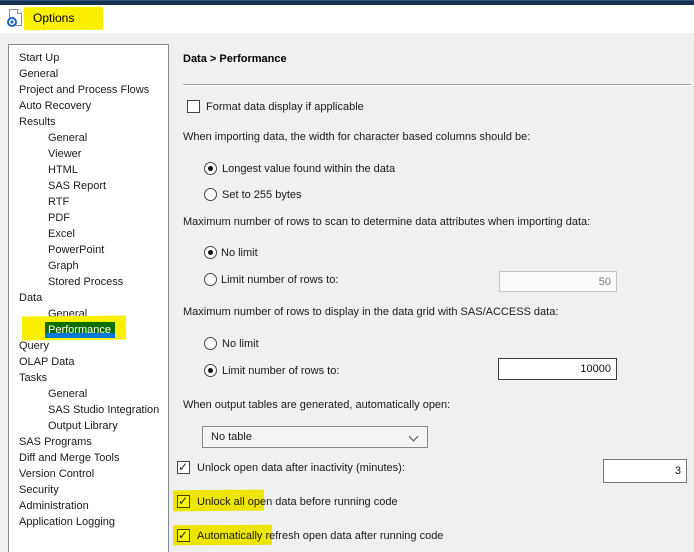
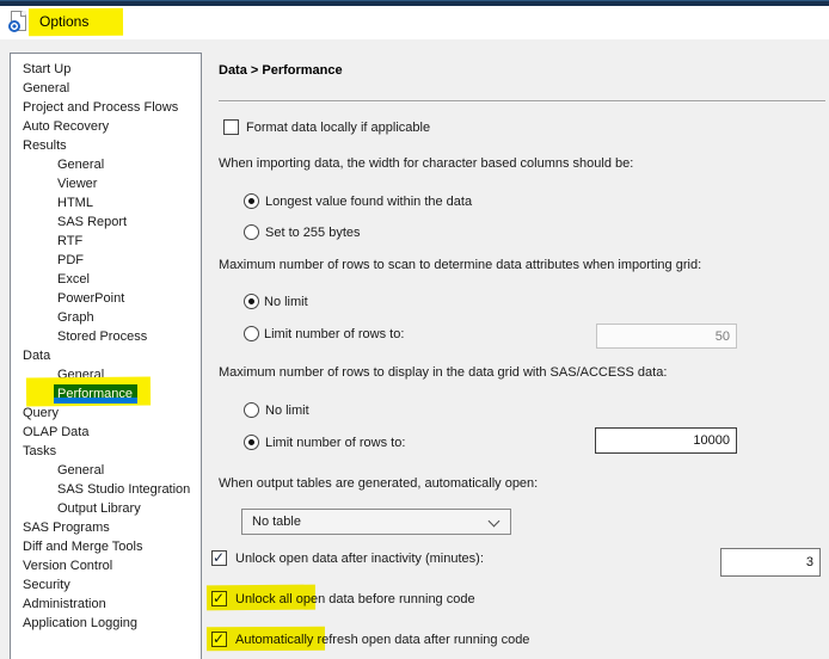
  Options
  Start Up
  General
  Project and Process Flows
  Auto Recovery
  Results
  General
  Viewer
  HTML
  SAS Report
  RTF
  PDF
  Excel
  PowerPoint
  Graph
  Stored Process
  Data
  General
  Performance
  Query
  OLAP Data
  Tasks
  General
  SAS Studio Integration
  Output Library
  SAS Programs
  Diff and Merge Tools
  Version Control
  Security
  Administration
  Application Logging
  Data > Performance
- Format data display if applicable
+ Format data locally if applicable
  When importing data, the width for character based columns should be:
  Longest value found within the data
  Set to 255 bytes
- Maximum number of rows to scan to determine data attributes when importing data:
+ Maximum number of rows to scan to determine data attributes when importing grid:
  No limit
  Limit number of rows to:
  50
  Maximum number of rows to display in the data grid with SAS/ACCESS data:
  No limit
  Limit number of rows to:
  10000
  When output tables are generated, automatically open:
  No table
  Unlock open data after inactivity (minutes):
  3
